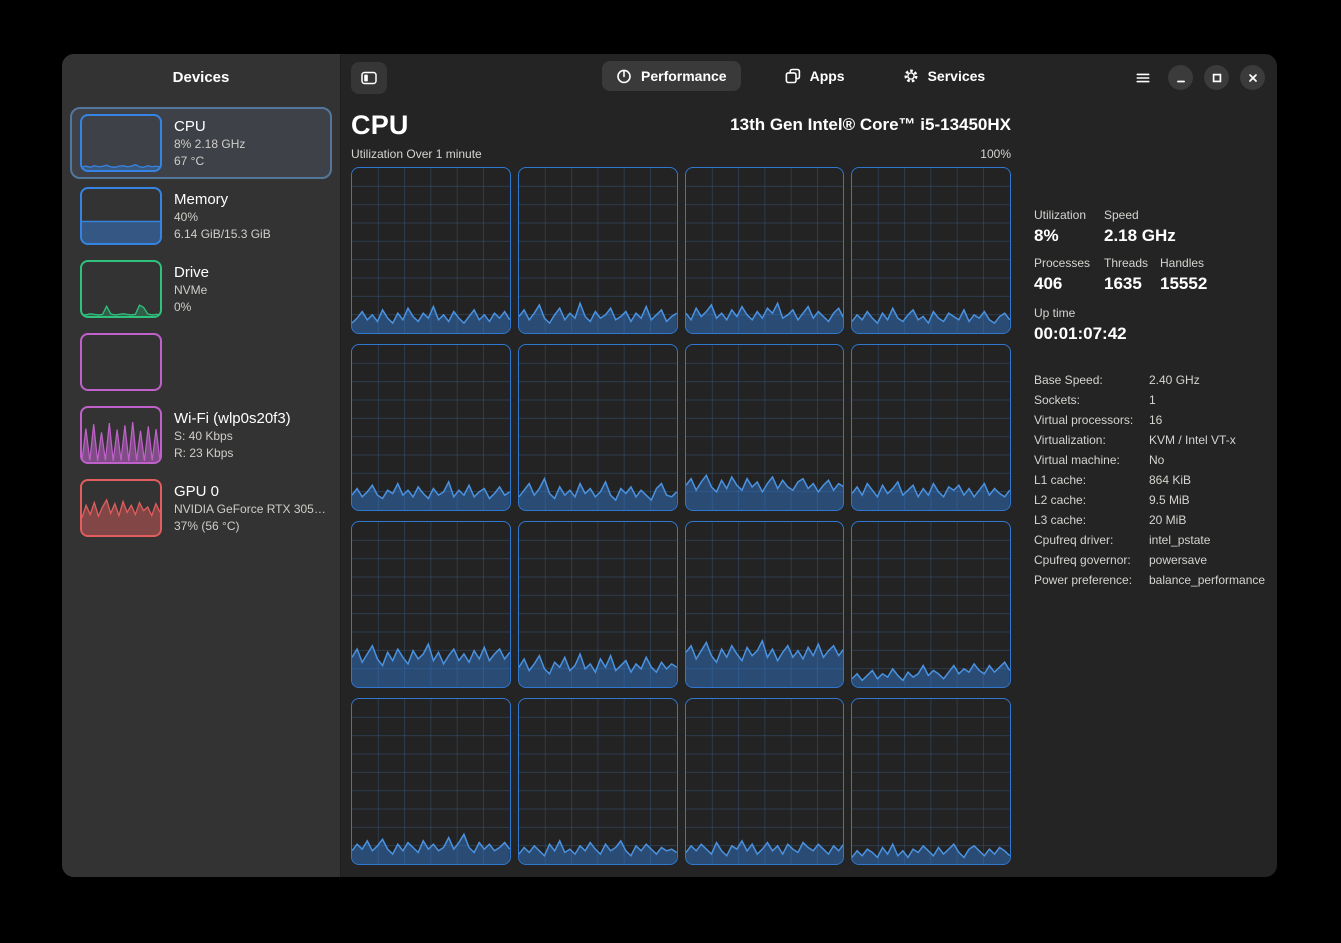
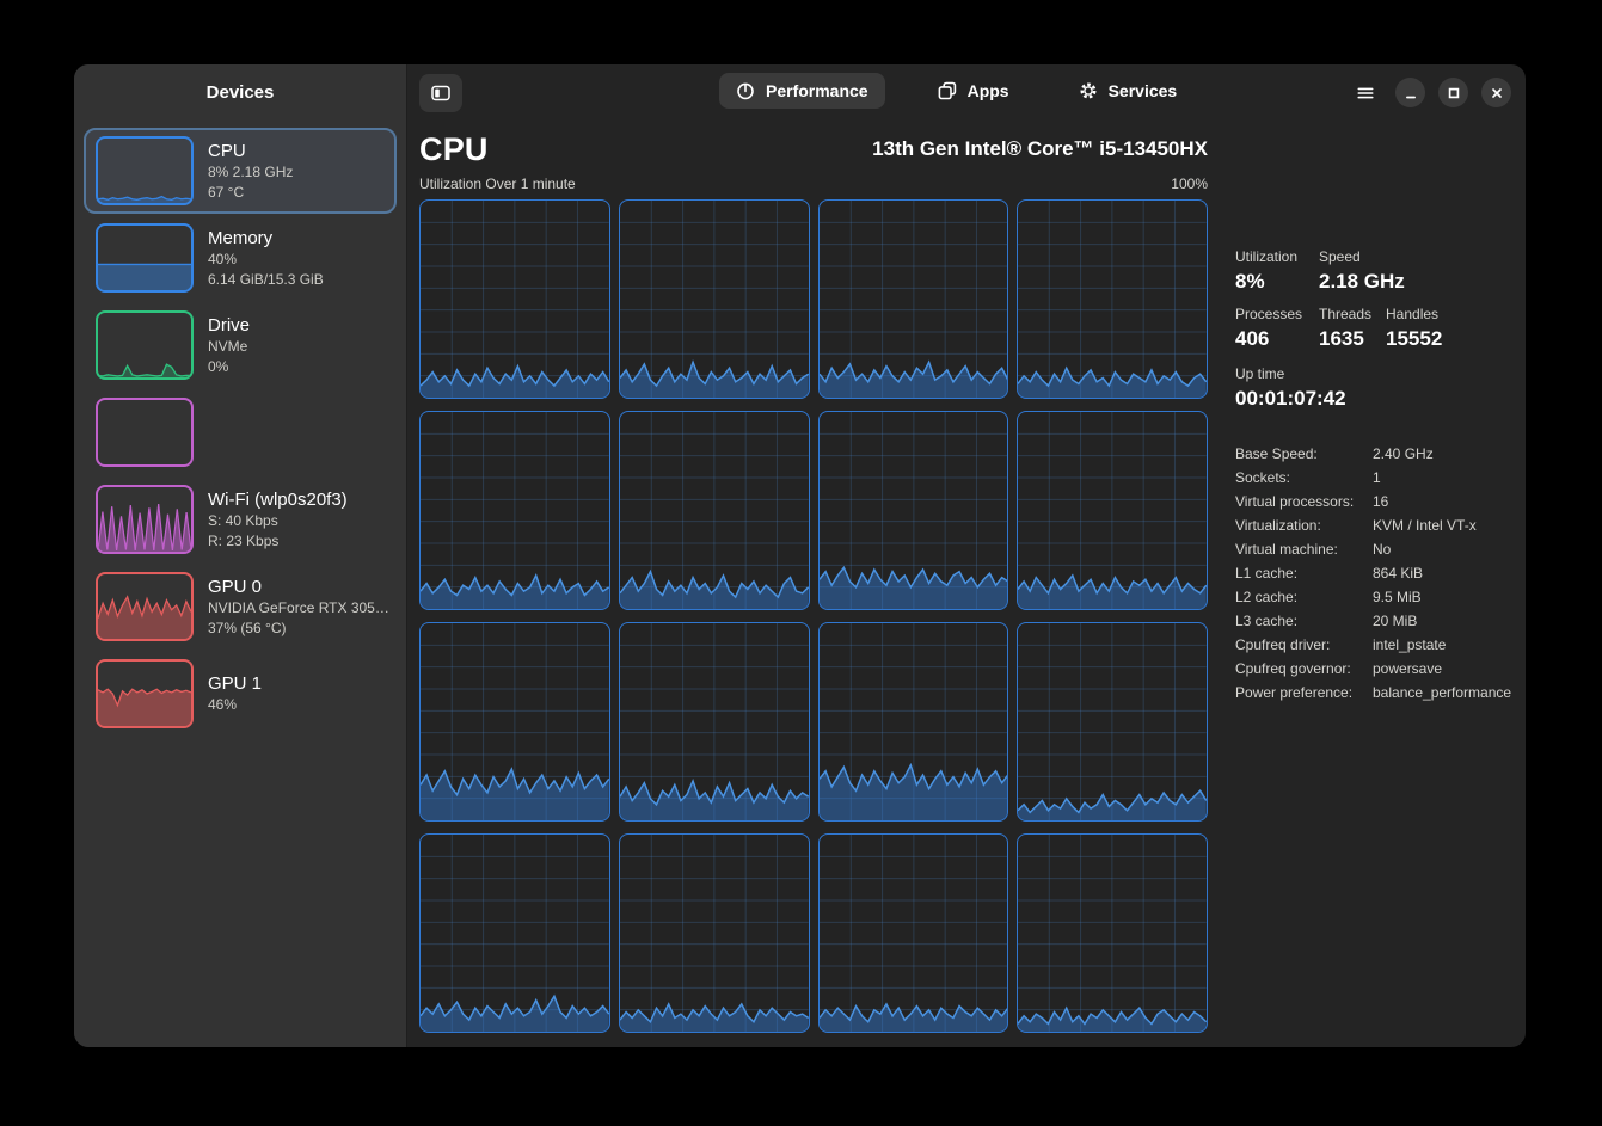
  Devices
  CPU
  8% 2.18 GHz
  67 °C
  Memory
  40%
  6.14 GiB/15.3 GiB
  Drive
  NVMe
  0%
  Wi-Fi (wlp0s20f3)
  S: 40 Kbps
  R: 23 Kbps
  GPU 0
  NVIDIA GeForce RTX 305…
  37% (56 °C)
+ GPU 1
+ 46%
  Performance
  Apps
  Services
  CPU
  13th Gen Intel® Core™ i5-13450HX
  Utilization Over 1 minute
  100%
  Utilization
  Speed
  8%
  2.18 GHz
  Processes
  Threads
  Handles
  406
  1635
  15552
  Up time
  00:01:07:42
  Base Speed:
  2.40 GHz
  Sockets:
  1
  Virtual processors:
  16
  Virtualization:
  KVM / Intel VT-x
  Virtual machine:
  No
  L1 cache:
  864 KiB
  L2 cache:
  9.5 MiB
  L3 cache:
  20 MiB
  Cpufreq driver:
  intel_pstate
  Cpufreq governor:
  powersave
  Power preference:
  balance_performance
